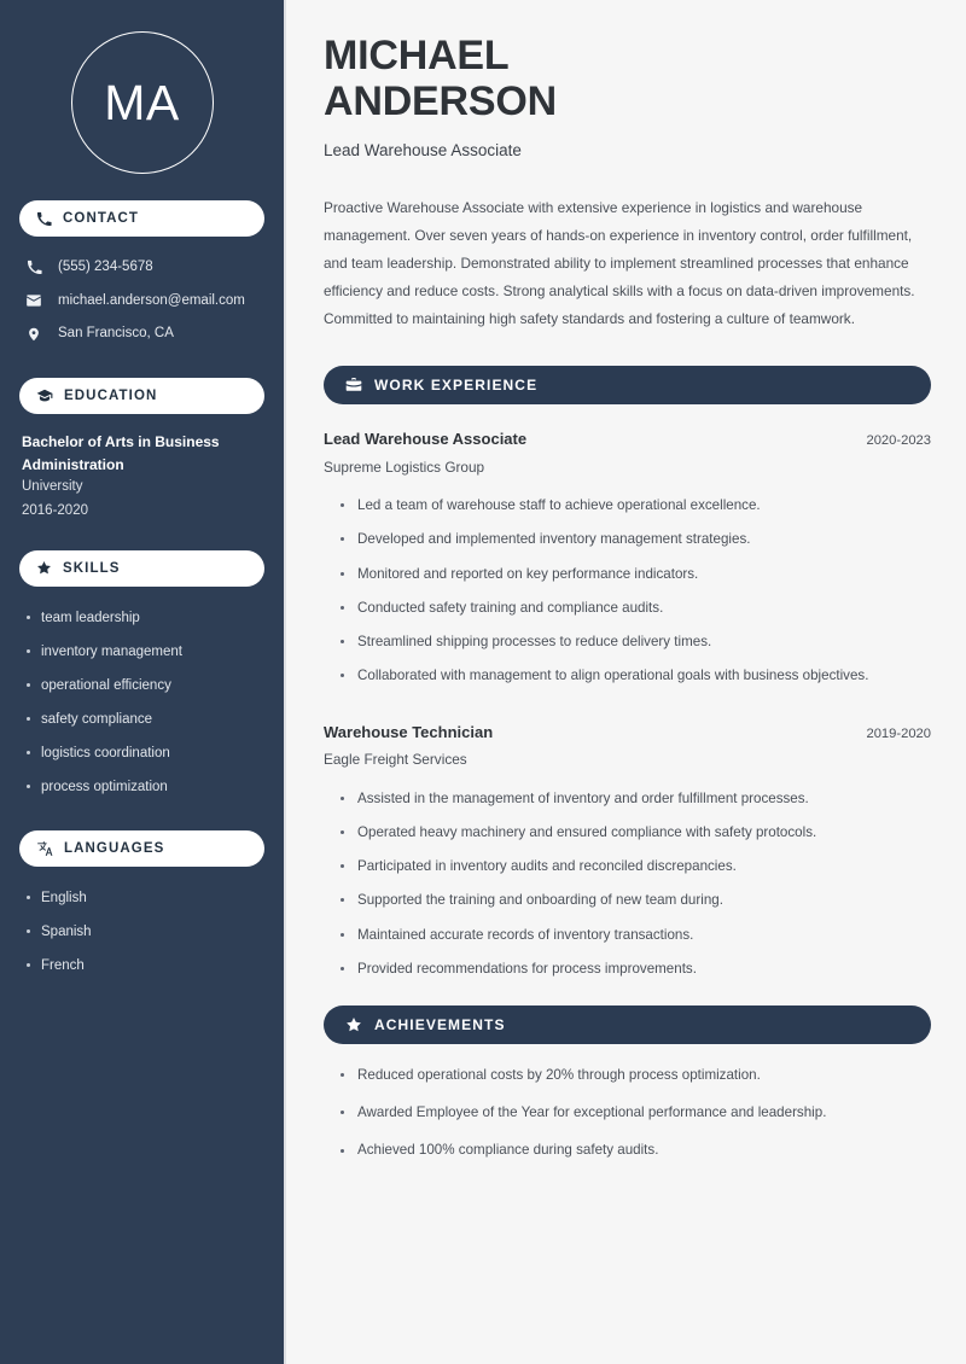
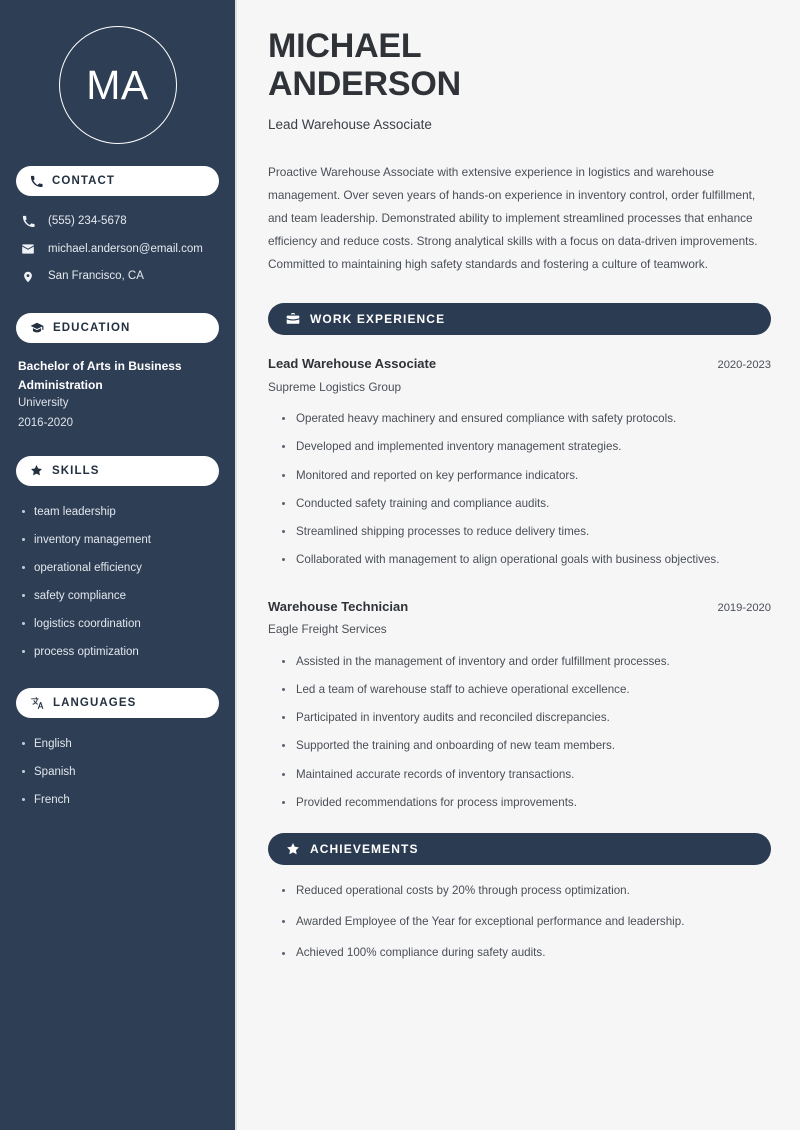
  MA
  CONTACT
  (555) 234-5678
  michael.anderson@email.com
  San Francisco, CA
  EDUCATION
  Bachelor of Arts in Business Administration
  University
  2016-2020
  SKILLS
  team leadership
  inventory management
  operational efficiency
  safety compliance
  logistics coordination
  process optimization
  LANGUAGES
  English
  Spanish
  French
  MICHAEL
  ANDERSON
  Lead Warehouse Associate
  Proactive Warehouse Associate with extensive experience in logistics and warehouse management. Over seven years of hands-on experience in inventory control, order fulfillment, and team leadership. Demonstrated ability to implement streamlined processes that enhance efficiency and reduce costs. Strong analytical skills with a focus on data-driven improvements. Committed to maintaining high safety standards and fostering a culture of teamwork.
  WORK EXPERIENCE
  Lead Warehouse Associate
  2020-2023
  Supreme Logistics Group
- Led a team of warehouse staff to achieve operational excellence.
+ Operated heavy machinery and ensured compliance with safety protocols.
  Developed and implemented inventory management strategies.
  Monitored and reported on key performance indicators.
  Conducted safety training and compliance audits.
  Streamlined shipping processes to reduce delivery times.
  Collaborated with management to align operational goals with business objectives.
  Warehouse Technician
  2019-2020
  Eagle Freight Services
  Assisted in the management of inventory and order fulfillment processes.
- Operated heavy machinery and ensured compliance with safety protocols.
+ Led a team of warehouse staff to achieve operational excellence.
  Participated in inventory audits and reconciled discrepancies.
- Supported the training and onboarding of new team during.
+ Supported the training and onboarding of new team members.
  Maintained accurate records of inventory transactions.
  Provided recommendations for process improvements.
  ACHIEVEMENTS
  Reduced operational costs by 20% through process optimization.
  Awarded Employee of the Year for exceptional performance and leadership.
  Achieved 100% compliance during safety audits.
